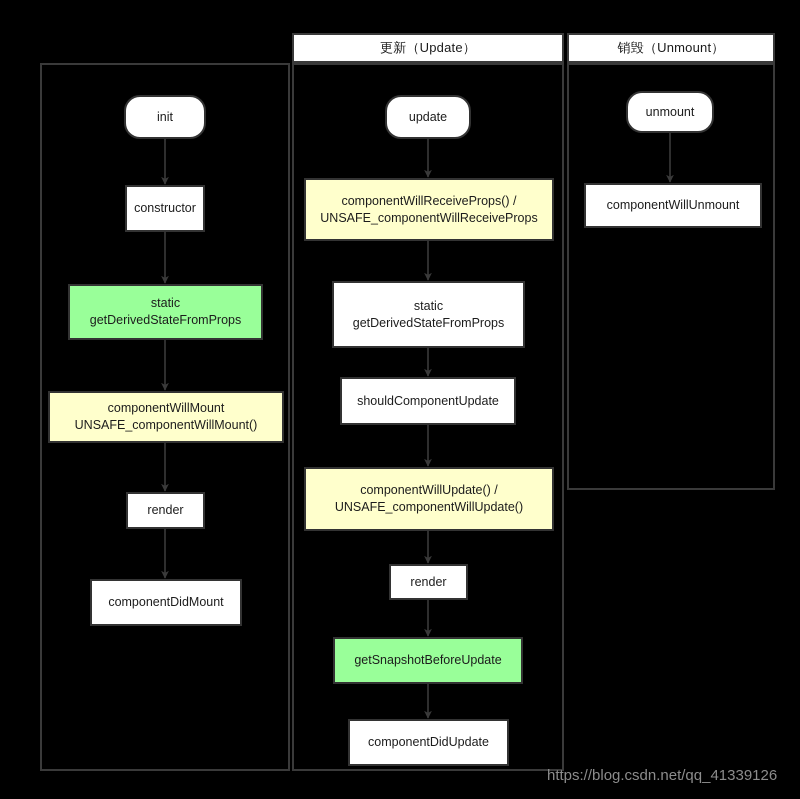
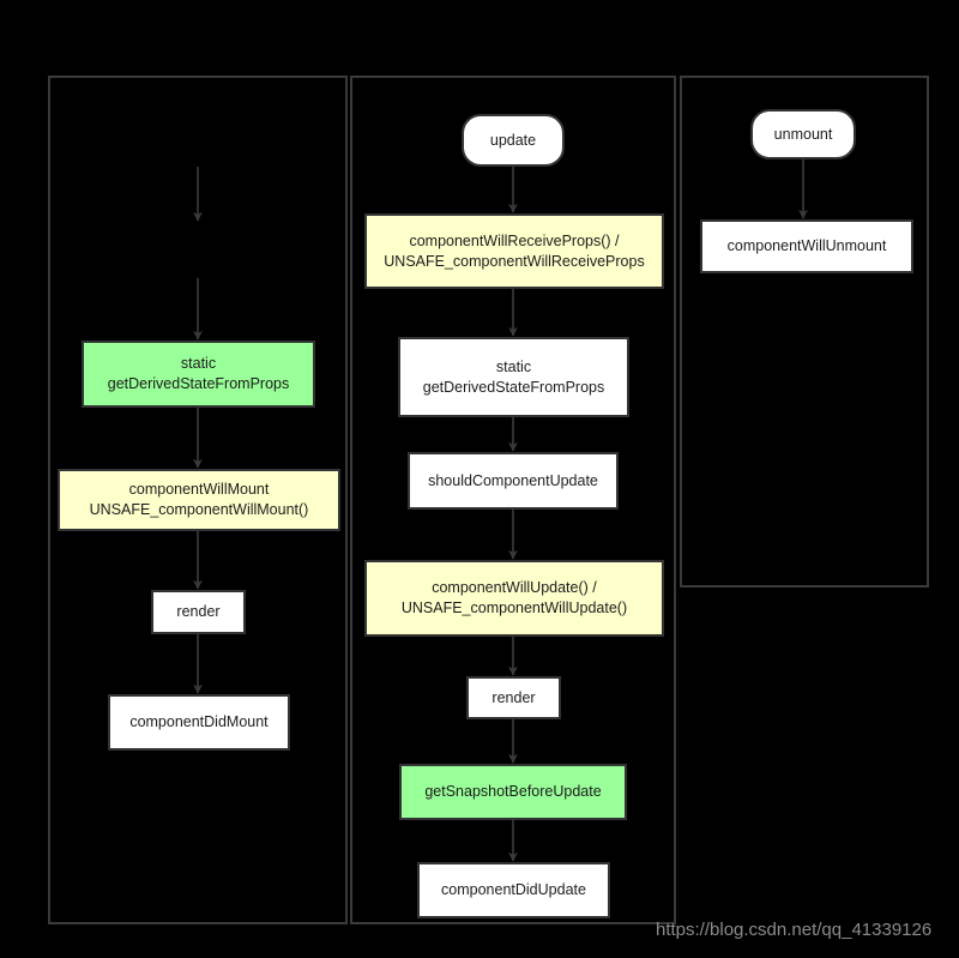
- 更新（Update）
- 销毁（Unmount）
- init
- constructor
  static
  getDerivedStateFromProps
  componentWillMount
  UNSAFE_componentWillMount()
  render
  componentDidMount
  update
  componentWillReceiveProps() /
  UNSAFE_componentWillReceiveProps
  static
  getDerivedStateFromProps
  shouldComponentUpdate
  componentWillUpdate() /
  UNSAFE_componentWillUpdate()
  render
  getSnapshotBeforeUpdate
  componentDidUpdate
  unmount
  componentWillUnmount
  https://blog.csdn.net/qq_41339126
